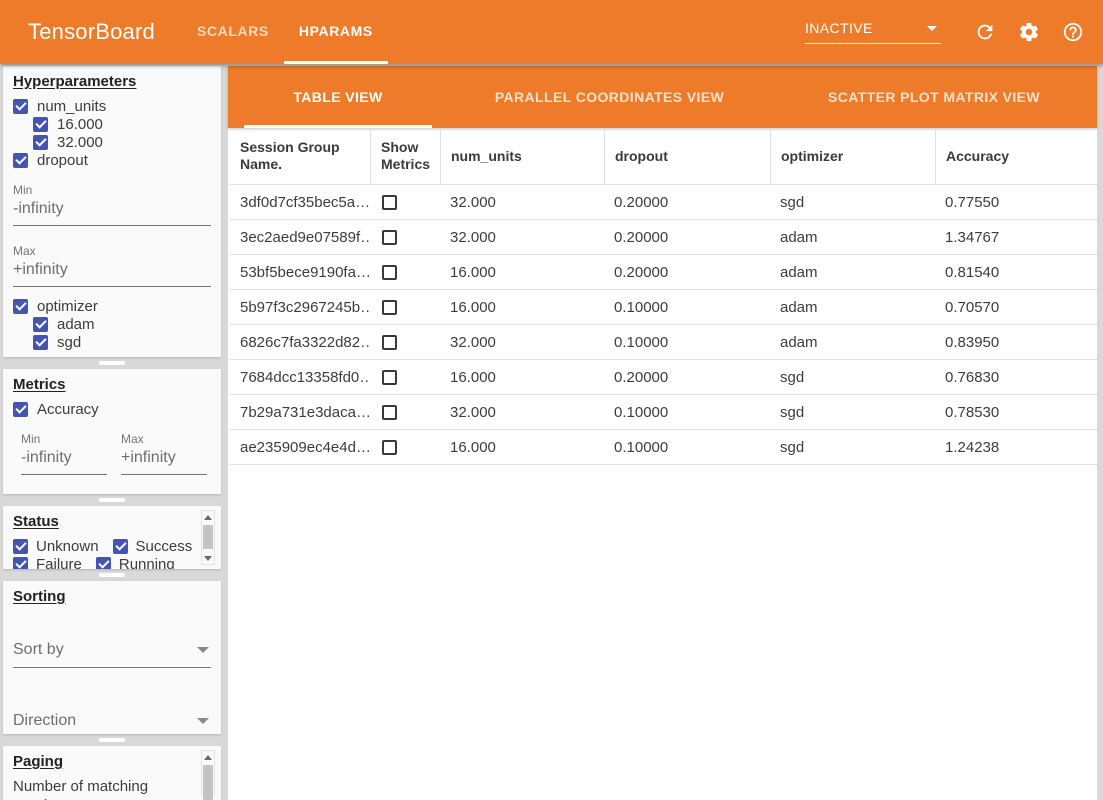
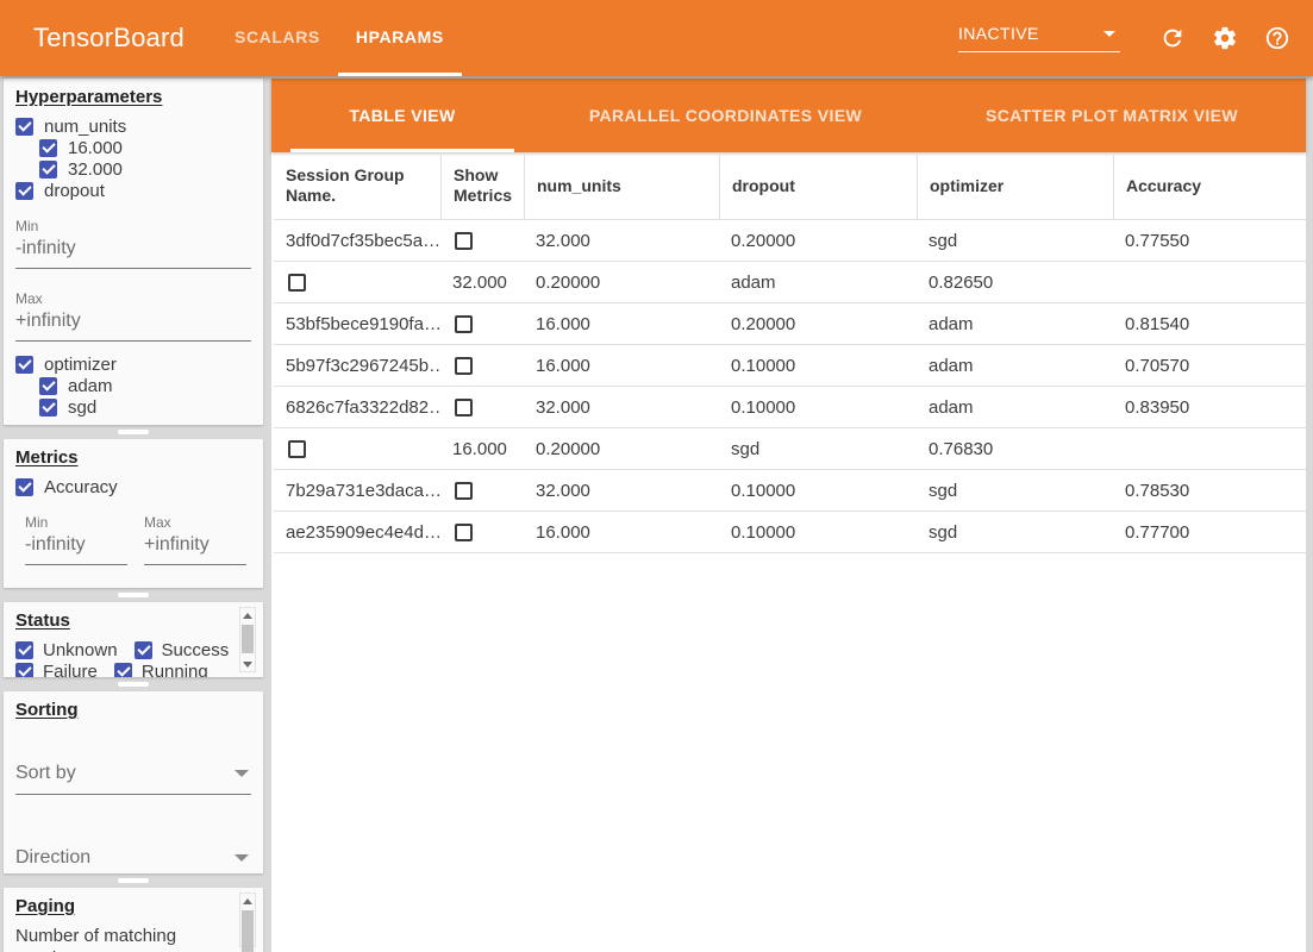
  TensorBoard
  SCALARS
  HPARAMS
  INACTIVE
  Hyperparameters
  num_units
  16.000
  32.000
  dropout
  Min
  -infinity
  Max
  +infinity
  optimizer
  adam
  sgd
  Metrics
  Accuracy
  Min
  -infinity
  Max
  +infinity
  Status
  Unknown
  Success
  Failure
  Running
  Sorting
  Sort by
  Direction
  Paging
  TABLE VIEW
  PARALLEL COORDINATES VIEW
  SCATTER PLOT MATRIX VIEW
  Session Group Name.
  Show Metrics
  num_units
  dropout
  optimizer
  Accuracy
  3df0d7cf35bec5a…
  32.000
  0.20000
  sgd
  0.77550
- 3ec2aed9e07589f…
  32.000
  0.20000
  adam
- 1.34767
+ 0.82650
  53bf5bece9190fa…
  16.000
  0.20000
  adam
  0.81540
  5b97f3c2967245b…
  16.000
  0.10000
  adam
  0.70570
  6826c7fa3322d82…
  32.000
  0.10000
  adam
  0.83950
- 7684dcc13358fd0…
  16.000
  0.20000
  sgd
  0.76830
  7b29a731e3daca…
  32.000
  0.10000
  sgd
  0.78530
  ae235909ec4e4d…
  16.000
  0.10000
  sgd
- 1.24238
+ 0.77700
